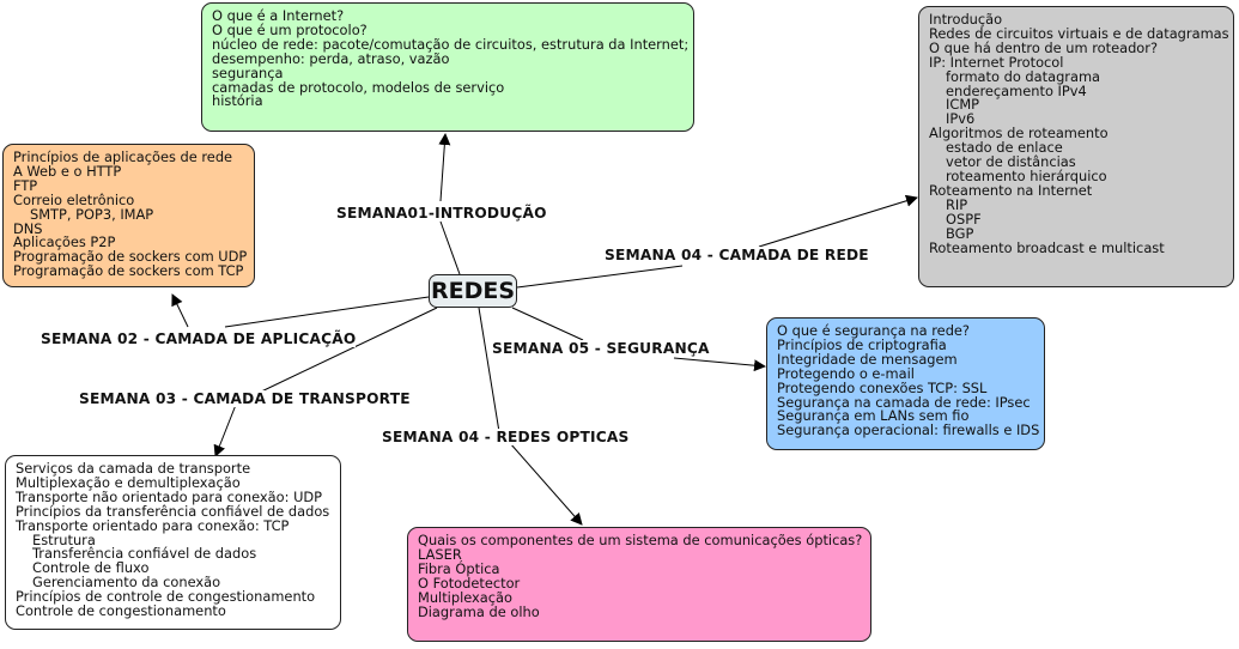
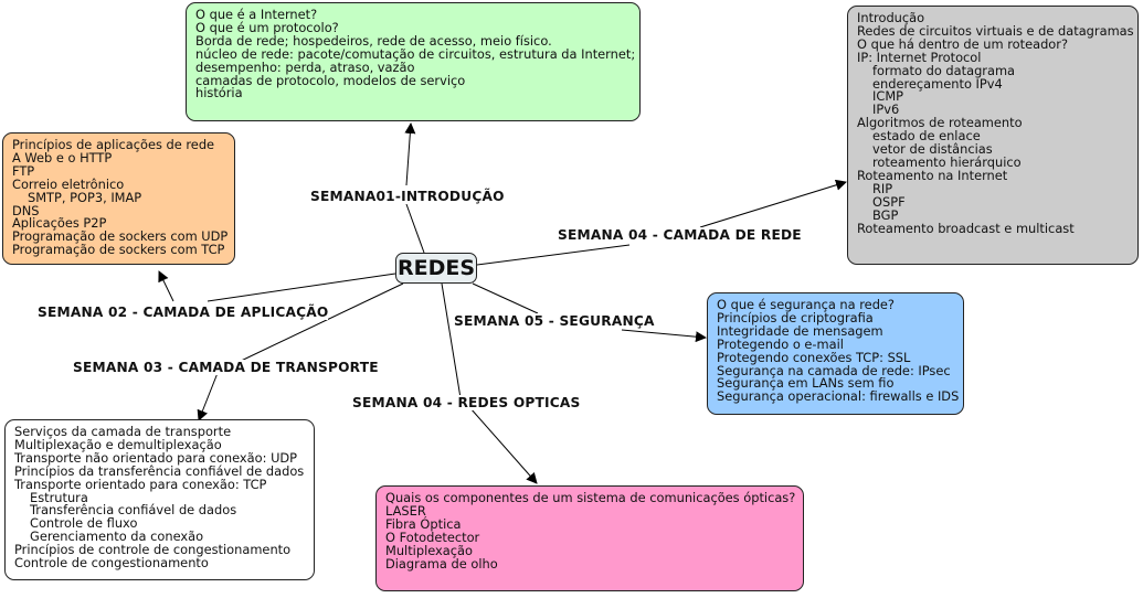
  REDES
  SEMANA01-INTRODUÇÃO
  SEMANA 02 - CAMADA DE APLICAÇÃO
  SEMANA 03 - CAMADA DE TRANSPORTE
  SEMANA 04 - CAMADA DE REDE
  SEMANA 05 - SEGURANÇA
  SEMANA 04 - REDES OPTICAS
  O que é a Internet?
  O que é um protocolo?
+ Borda de rede; hospedeiros, rede de acesso, meio físico.
  núcleo de rede: pacote/comutação de circuitos, estrutura da Internet;
  desempenho: perda, atraso, vazão
- segurança
  camadas de protocolo, modelos de serviço
  história
  Princípios de aplicações de rede
  A Web e o HTTP
  FTP
  Correio eletrônico
  SMTP, POP3, IMAP
  DNS
  Aplicações P2P
  Programação de sockers com UDP
  Programação de sockers com TCP
  Serviços da camada de transporte
  Multiplexação e demultiplexação
  Transporte não orientado para conexão: UDP
  Princípios da transferência confiável de dados
  Transporte orientado para conexão: TCP
  Estrutura
  Transferência confiável de dados
  Controle de fluxo
  Gerenciamento da conexão
  Princípios de controle de congestionamento
  Controle de congestionamento
  Introdução
  Redes de circuitos virtuais e de datagramas
  O que há dentro de um roteador?
  IP: Internet Protocol
  formato do datagrama
  endereçamento IPv4
  ICMP
  IPv6
  Algoritmos de roteamento
  estado de enlace
  vetor de distâncias
  roteamento hierárquico
  Roteamento na Internet
  RIP
  OSPF
  BGP
  Roteamento broadcast e multicast
  O que é segurança na rede?
  Princípios de criptografia
  Integridade de mensagem
  Protegendo o e-mail
  Protegendo conexões TCP: SSL
  Segurança na camada de rede: IPsec
  Segurança em LANs sem fio
  Segurança operacional: firewalls e IDS
  Quais os componentes de um sistema de comunicações ópticas?
  LASER
  Fibra Óptica
  O Fotodetector
  Multiplexação
  Diagrama de olho
